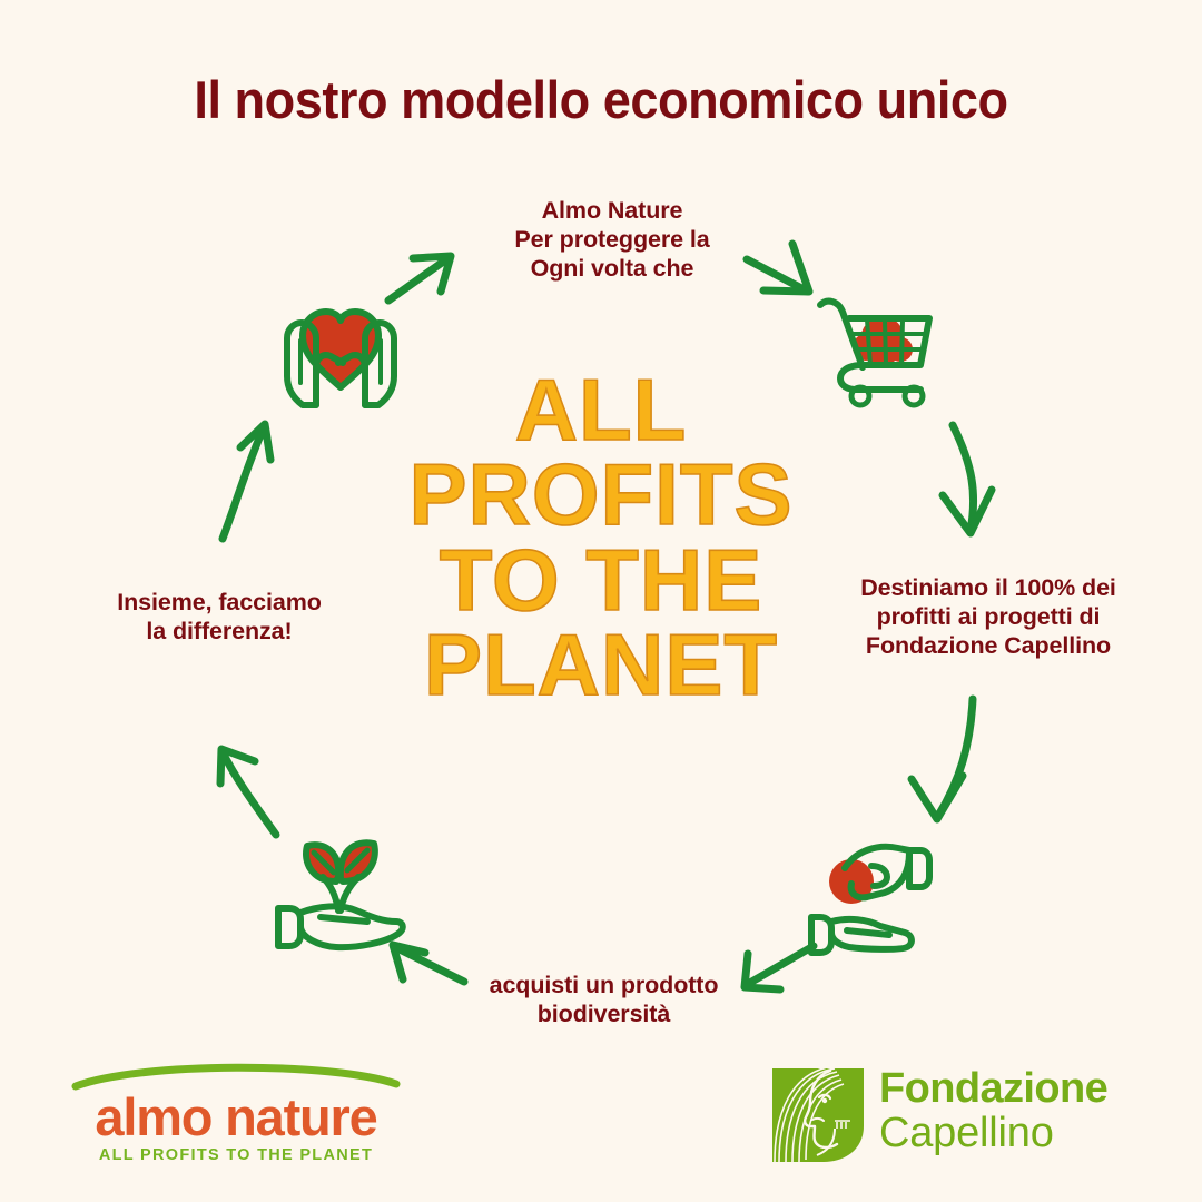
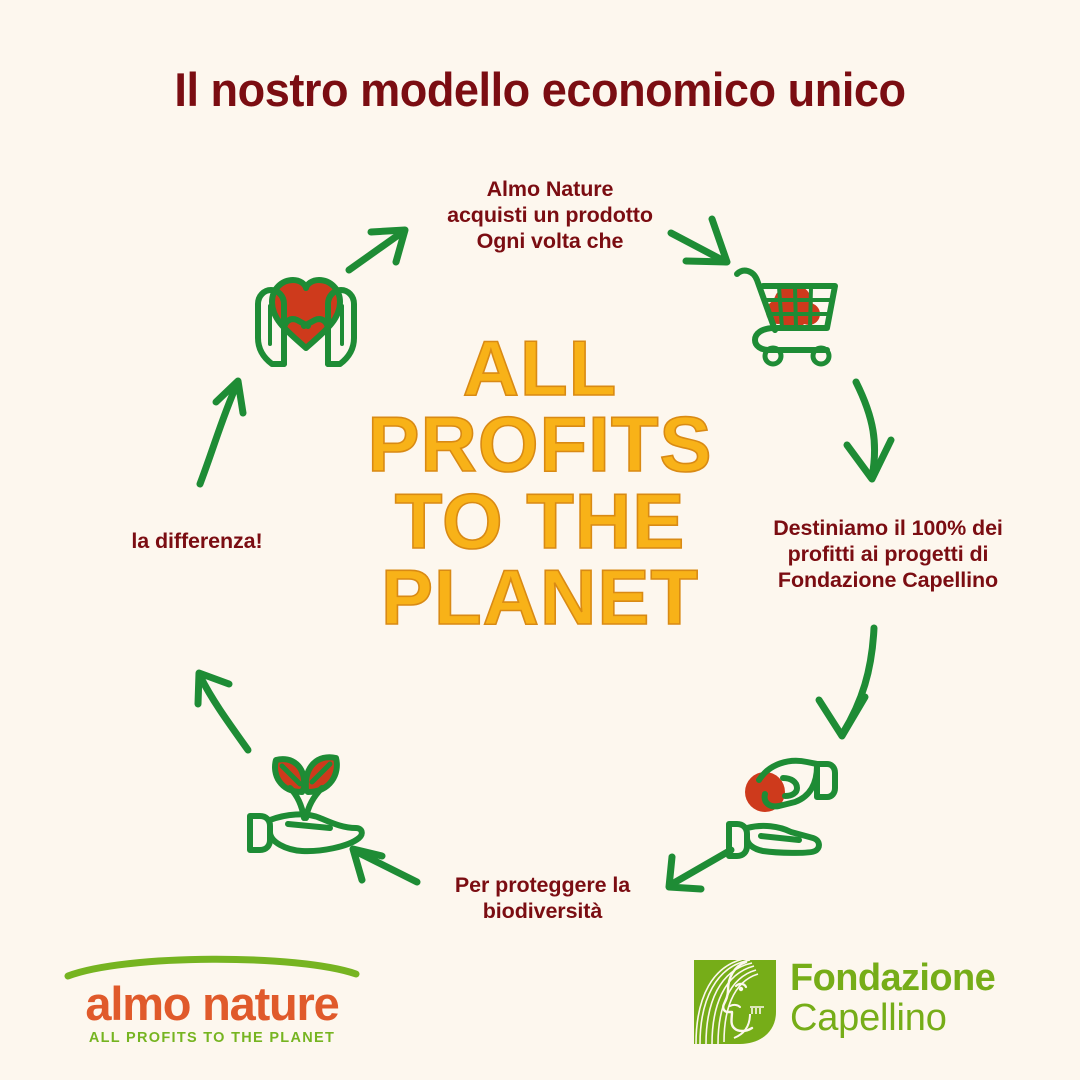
  Il nostro modello economico unico
  ALL
  PROFITS
  TO THE
  PLANET
  Almo Nature
- Per proteggere la
+ acquisti un prodotto
  Ogni volta che
  Destiniamo il 100% dei
  profitti ai progetti di
  Fondazione Capellino
- acquisti un prodotto
+ Per proteggere la
  biodiversità
- Insieme, facciamo
  la differenza!
  almo nature
  ALL PROFITS TO THE PLANET
  Fondazione
  Capellino
